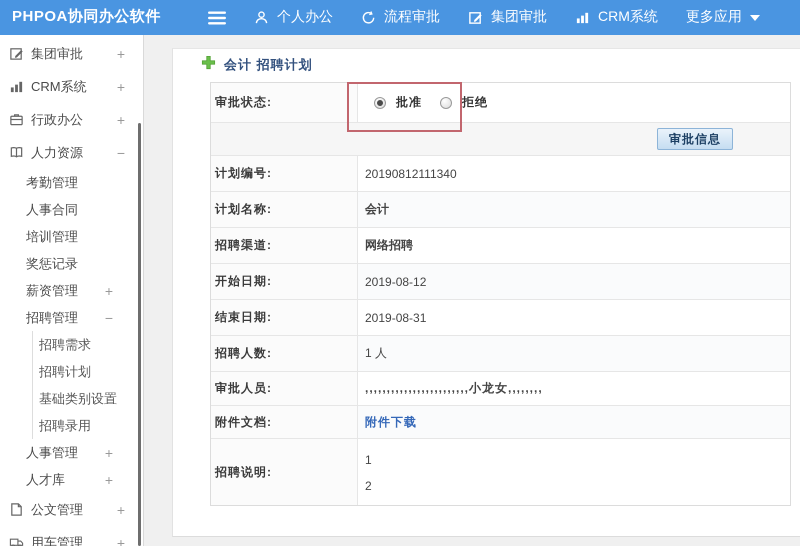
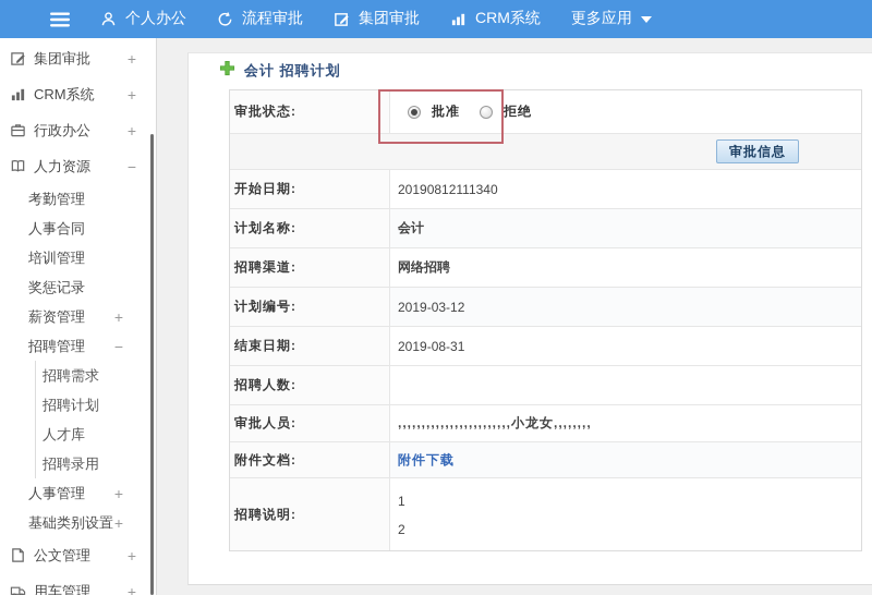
- PHPOA协同办公软件
  个人办公
  流程审批
  集团审批
  CRM系统
  更多应用
  集团审批
  +
  CRM系统
  +
  行政办公
  +
  人力资源
  −
  考勤管理
  人事合同
  培训管理
  奖惩记录
  薪资管理
  +
  招聘管理
  −
  招聘需求
  招聘计划
- 基础类别设置
+ 人才库
  招聘录用
  人事管理
  +
- 人才库
+ 基础类别设置
  +
  公文管理
  +
  用车管理
  +
  会计 招聘计划
  审批状态:
  批准
  拒绝
  审批信息
- 计划编号:
+ 开始日期:
  20190812111340
  计划名称:
  会计
  招聘渠道:
  网络招聘
- 开始日期:
+ 计划编号:
- 2019-08-12
+ 2019-03-12
  结束日期:
  2019-08-31
  招聘人数:
- 1 人
  审批人员:
  ,,,,,,,,,,,,,,,,,,,,,,,,小龙女,,,,,,,,
  附件文档:
  附件下载
  招聘说明:
  1
  2
